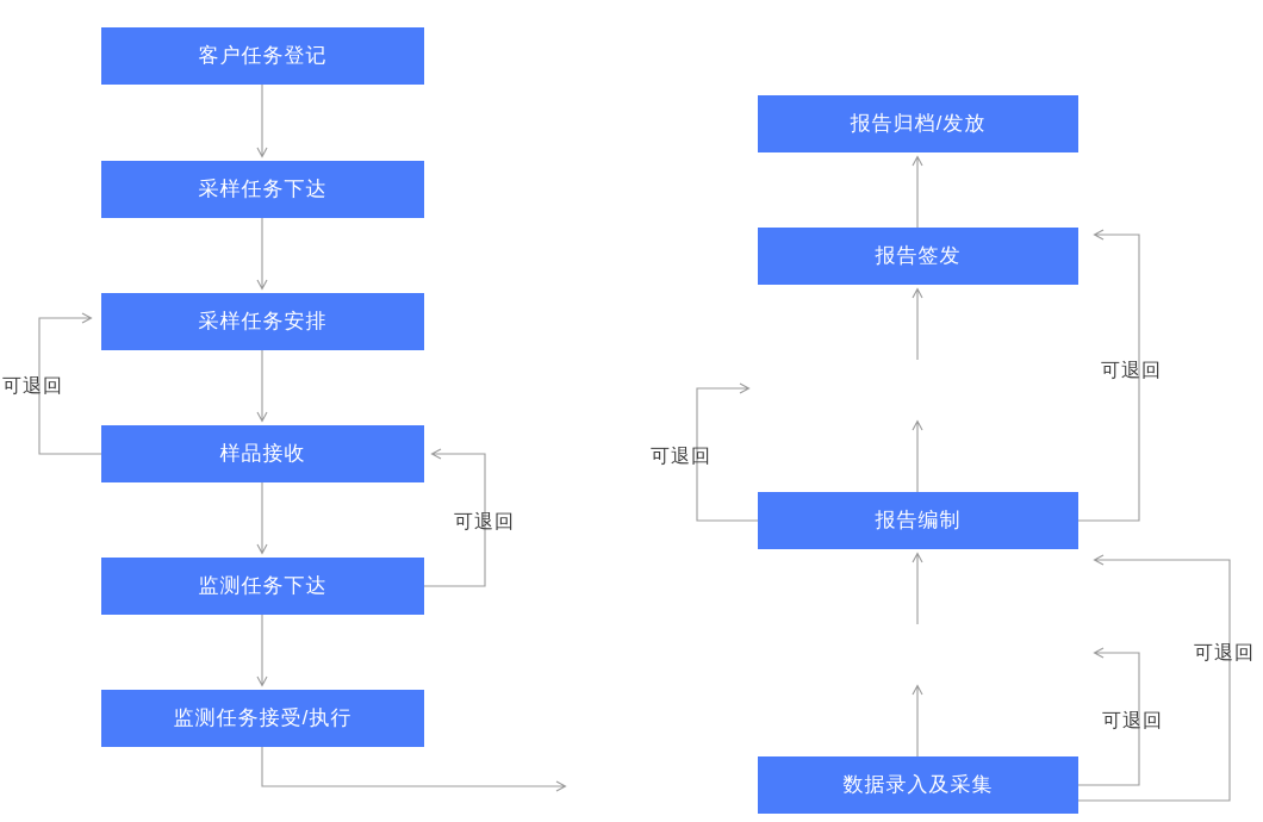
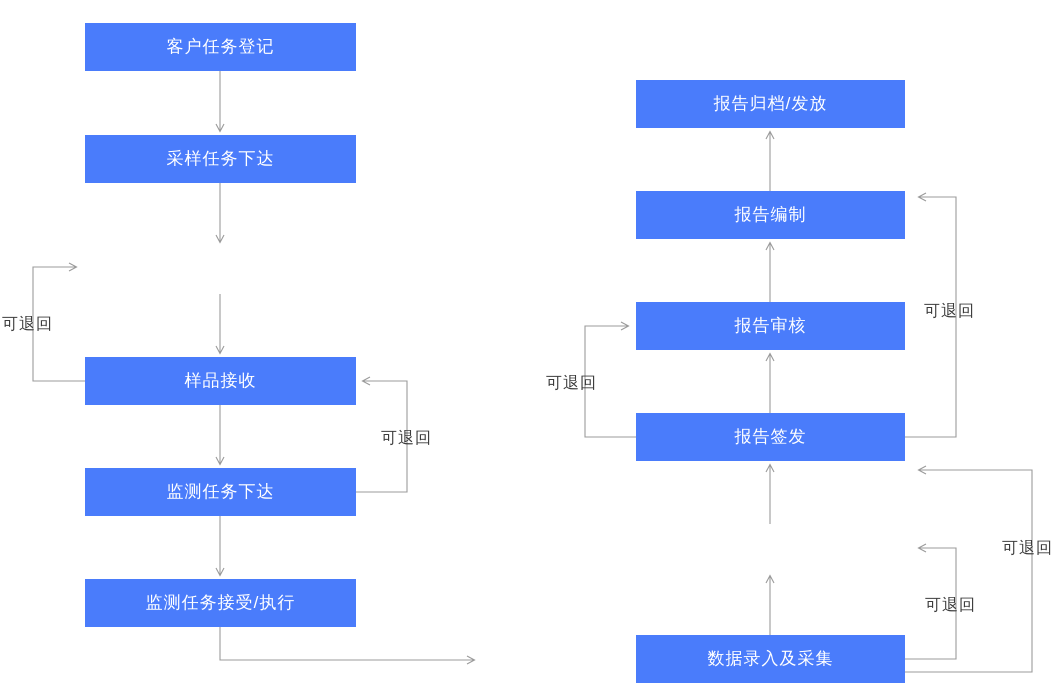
  客户任务登记
  采样任务下达
- 采样任务安排
  样品接收
  监测任务下达
  监测任务接受/执行
  报告归档/发放
- 报告签发
+ 报告编制
+ 报告审核
- 报告编制
+ 报告签发
  数据录入及采集
  可退回
  可退回
  可退回
  可退回
  可退回
  可退回
